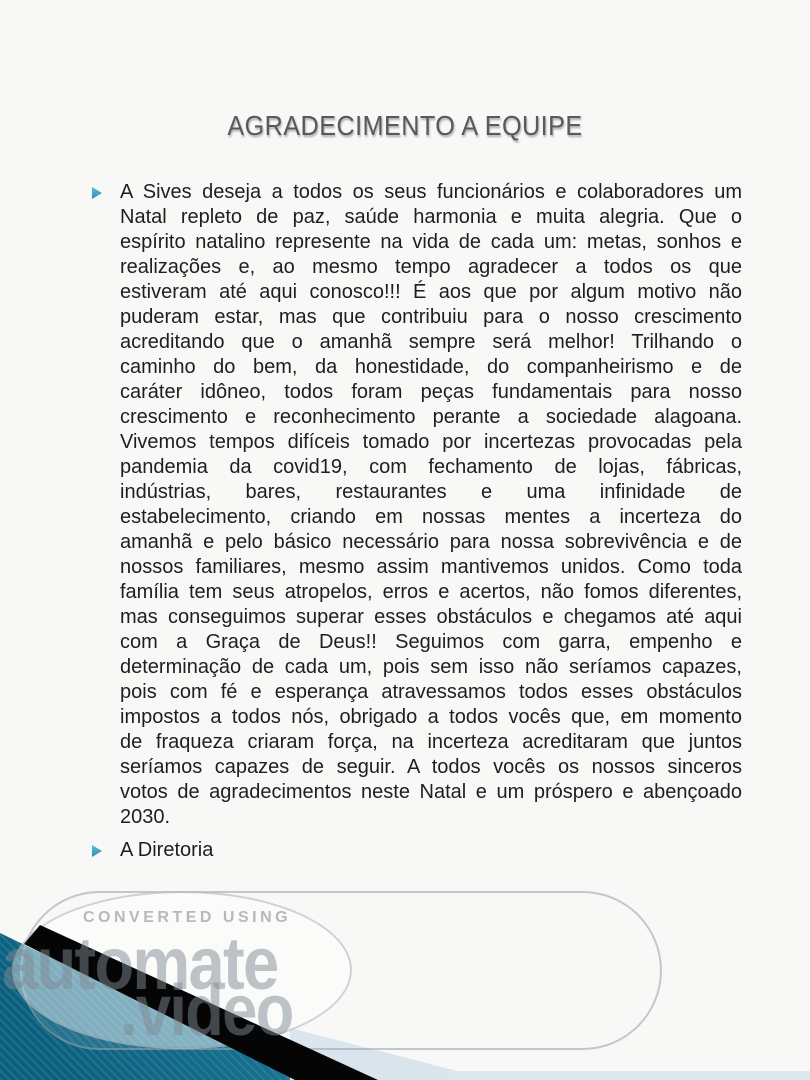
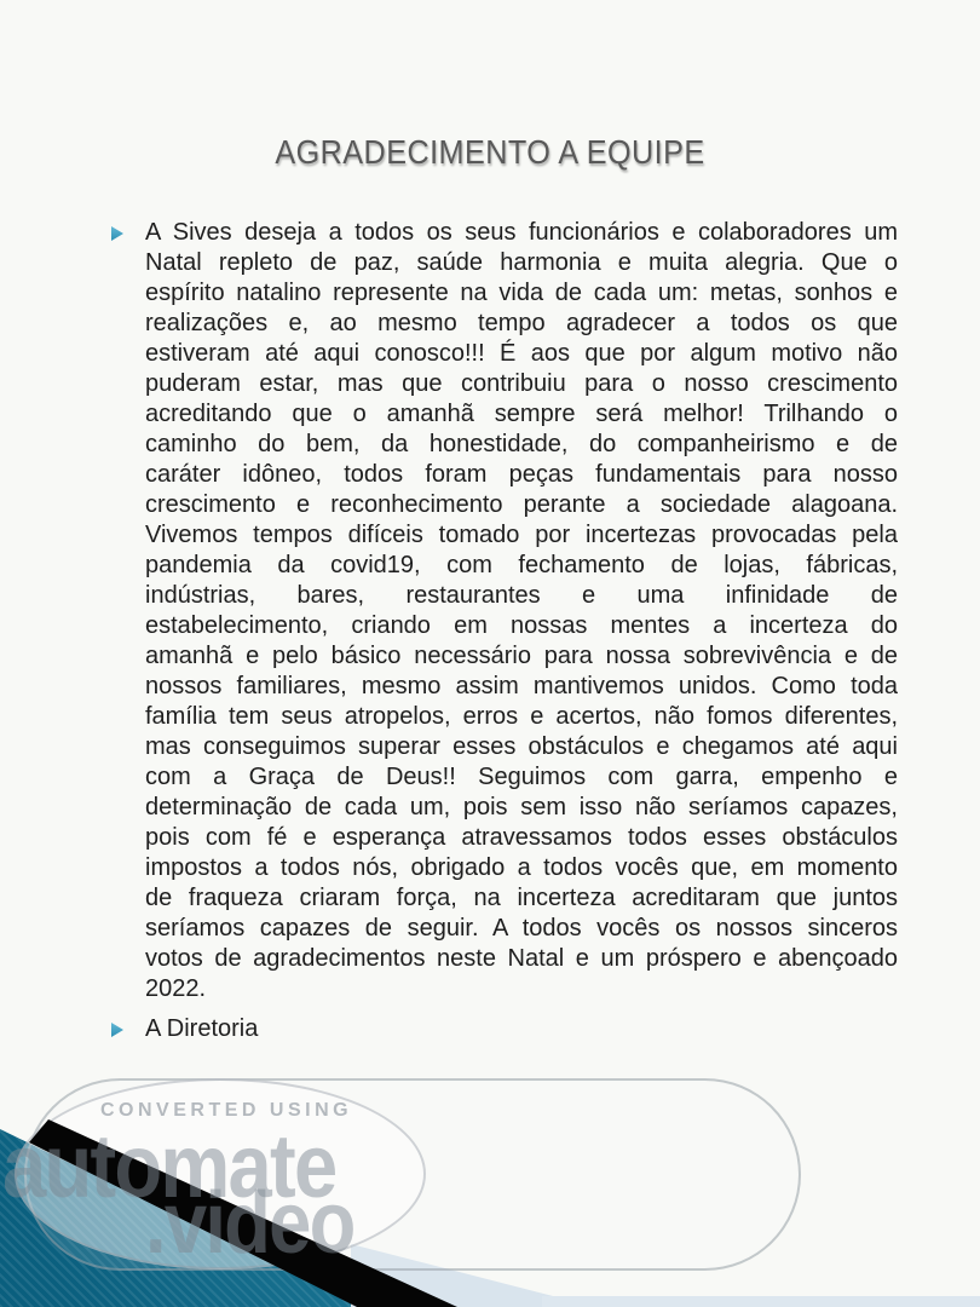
  AGRADECIMENTO A EQUIPE
- A Sives deseja a todos os seus funcionários e colaboradores um Natal repleto de paz, saúde harmonia e muita alegria. Que o espírito natalino represente na vida de cada um: metas, sonhos e realizações e, ao mesmo tempo agradecer a todos os que estiveram até aqui conosco!!! É aos que por algum motivo não puderam estar, mas que contribuiu para o nosso crescimento acreditando que o amanhã sempre será melhor! Trilhando o caminho do bem, da honestidade, do companheirismo e de caráter idôneo, todos foram peças fundamentais para nosso crescimento e reconhecimento perante a sociedade alagoana. Vivemos tempos difíceis tomado por incertezas provocadas pela pandemia da covid19, com fechamento de lojas, fábricas, indústrias, bares, restaurantes e uma infinidade de estabelecimento, criando em nossas mentes a incerteza do amanhã e pelo básico necessário para nossa sobrevivência e de nossos familiares, mesmo assim mantivemos unidos. Como toda família tem seus atropelos, erros e acertos, não fomos diferentes, mas conseguimos superar esses obstáculos e chegamos até aqui com a Graça de Deus!! Seguimos com garra, empenho e determinação de cada um, pois sem isso não seríamos capazes, pois com fé e esperança atravessamos todos esses obstáculos impostos a todos nós, obrigado a todos vocês que, em momento de fraqueza criaram força, na incerteza acreditaram que juntos seríamos capazes de seguir. A todos vocês os nossos sinceros votos de agradecimentos neste Natal e um próspero e abençoado 2030.
+ A Sives deseja a todos os seus funcionários e colaboradores um Natal repleto de paz, saúde harmonia e muita alegria. Que o espírito natalino represente na vida de cada um: metas, sonhos e realizações e, ao mesmo tempo agradecer a todos os que estiveram até aqui conosco!!! É aos que por algum motivo não puderam estar, mas que contribuiu para o nosso crescimento acreditando que o amanhã sempre será melhor! Trilhando o caminho do bem, da honestidade, do companheirismo e de caráter idôneo, todos foram peças fundamentais para nosso crescimento e reconhecimento perante a sociedade alagoana. Vivemos tempos difíceis tomado por incertezas provocadas pela pandemia da covid19, com fechamento de lojas, fábricas, indústrias, bares, restaurantes e uma infinidade de estabelecimento, criando em nossas mentes a incerteza do amanhã e pelo básico necessário para nossa sobrevivência e de nossos familiares, mesmo assim mantivemos unidos. Como toda família tem seus atropelos, erros e acertos, não fomos diferentes, mas conseguimos superar esses obstáculos e chegamos até aqui com a Graça de Deus!! Seguimos com garra, empenho e determinação de cada um, pois sem isso não seríamos capazes, pois com fé e esperança atravessamos todos esses obstáculos impostos a todos nós, obrigado a todos vocês que, em momento de fraqueza criaram força, na incerteza acreditaram que juntos seríamos capazes de seguir. A todos vocês os nossos sinceros votos de agradecimentos neste Natal e um próspero e abençoado 2022.
  A Diretoria
  CONVERTED USING
  automate
  .video
